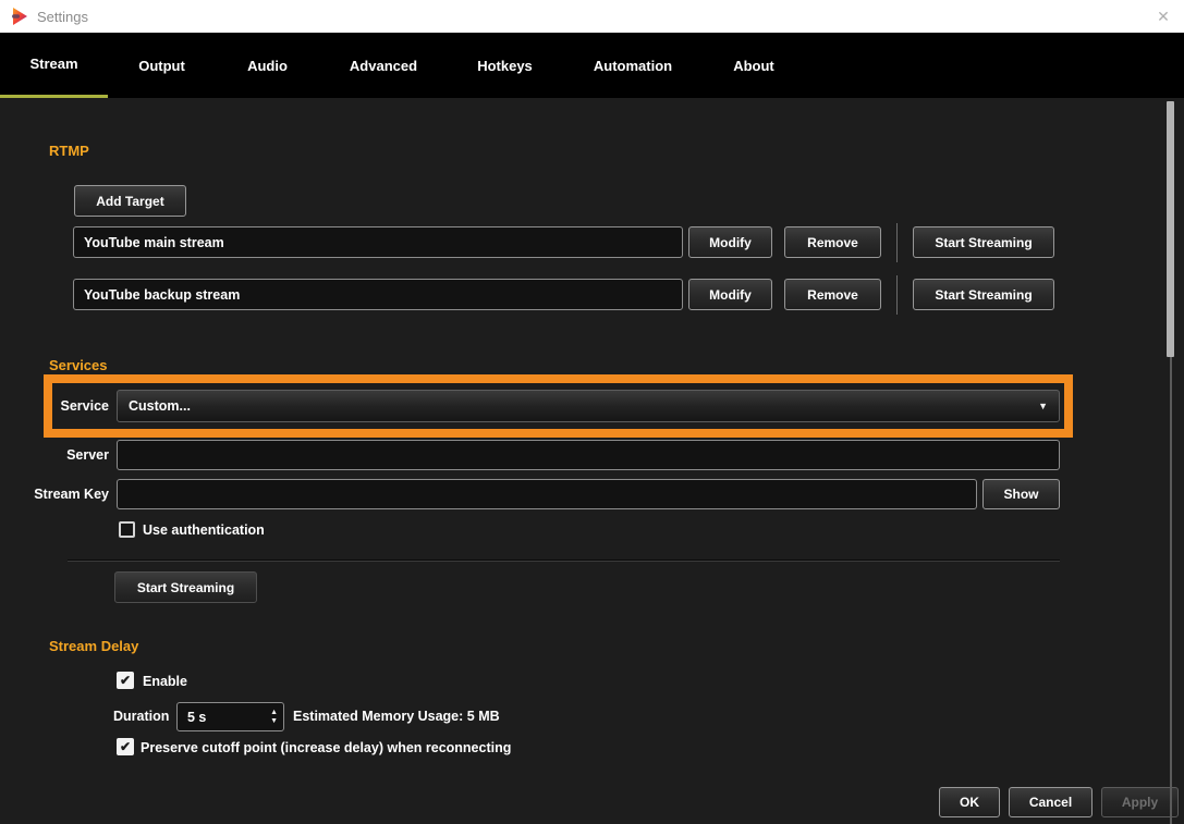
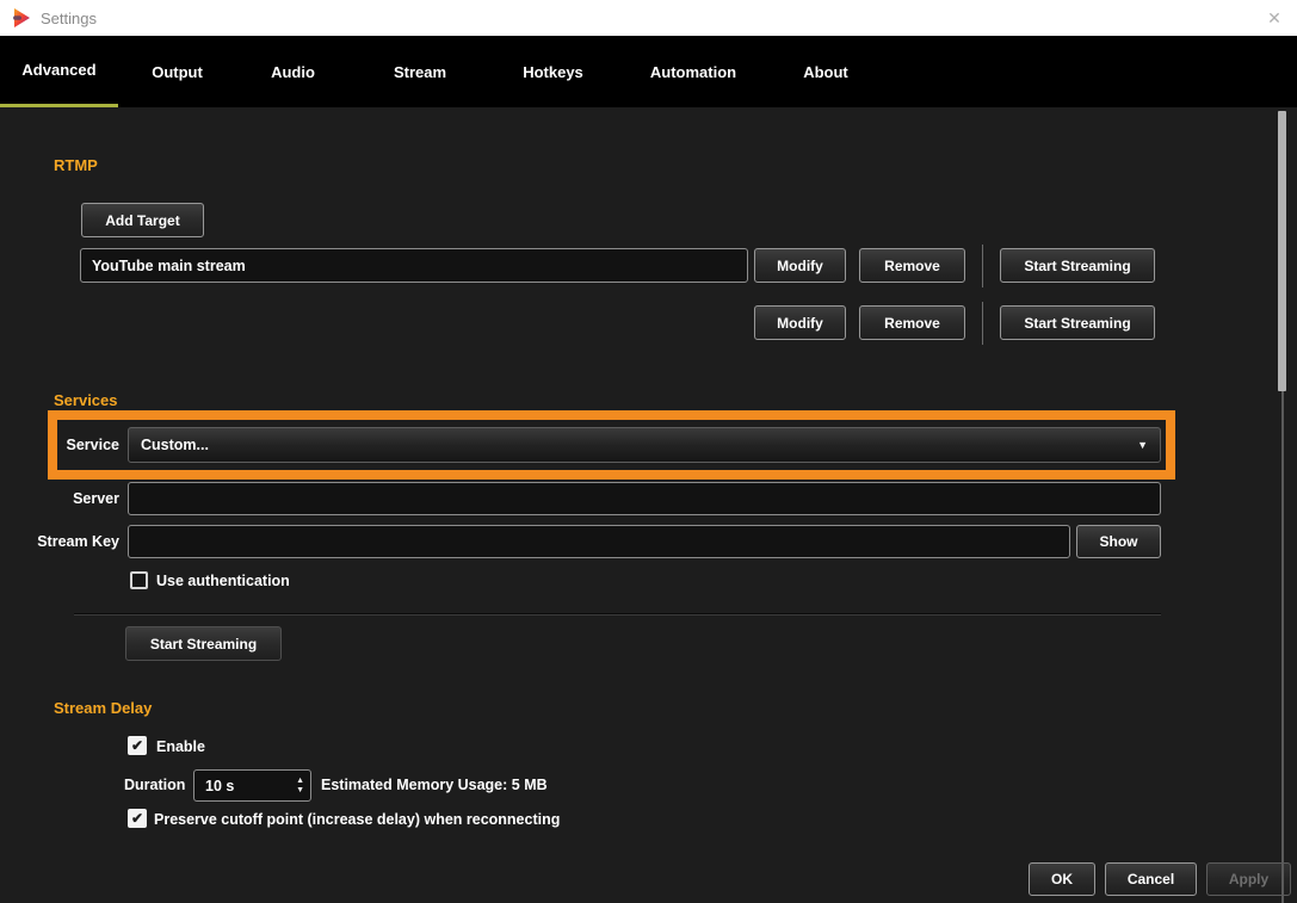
  Settings
  ✕
- Stream
+ Advanced
  Output
  Audio
- Advanced
+ Stream
  Hotkeys
  Automation
  About
  RTMP
  Add Target
  YouTube main stream
  Modify
  Remove
  Start Streaming
- YouTube backup stream
  Modify
  Remove
  Start Streaming
  Services
  Service
  Custom...
  ▼
  Server
  Stream Key
  Show
  Use authentication
  Start Streaming
  Stream Delay
  ✔
  Enable
  Duration
- 5 s
+ 10 s
  Estimated Memory Usage: 5 MB
  ✔
  Preserve cutoff point (increase delay) when reconnecting
  OK
  Cancel
  Apply
